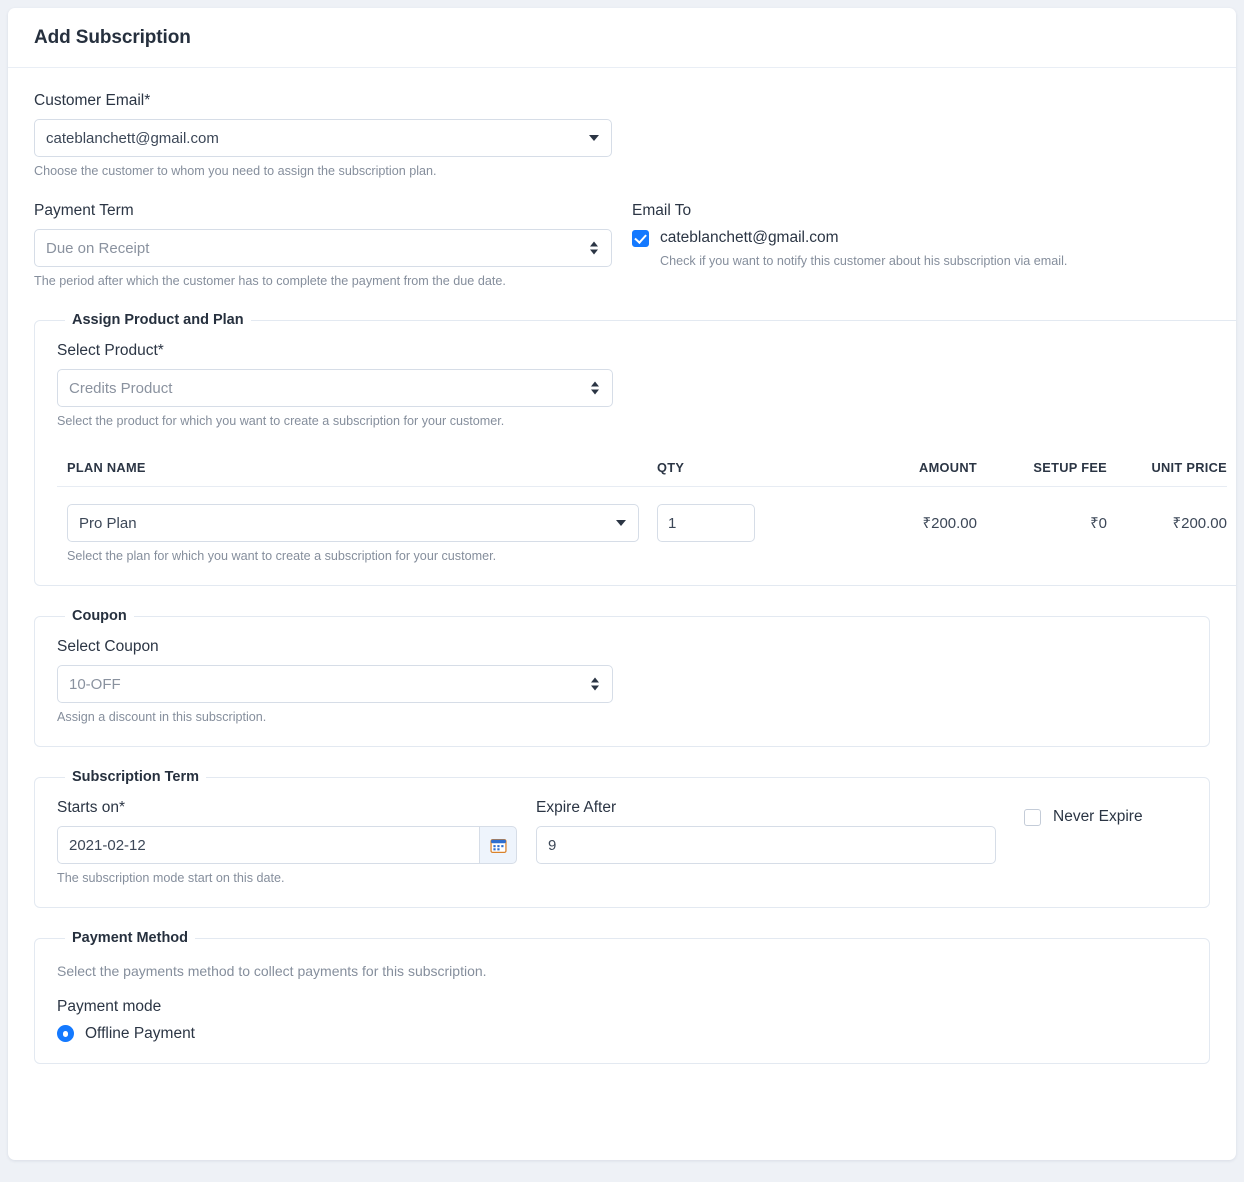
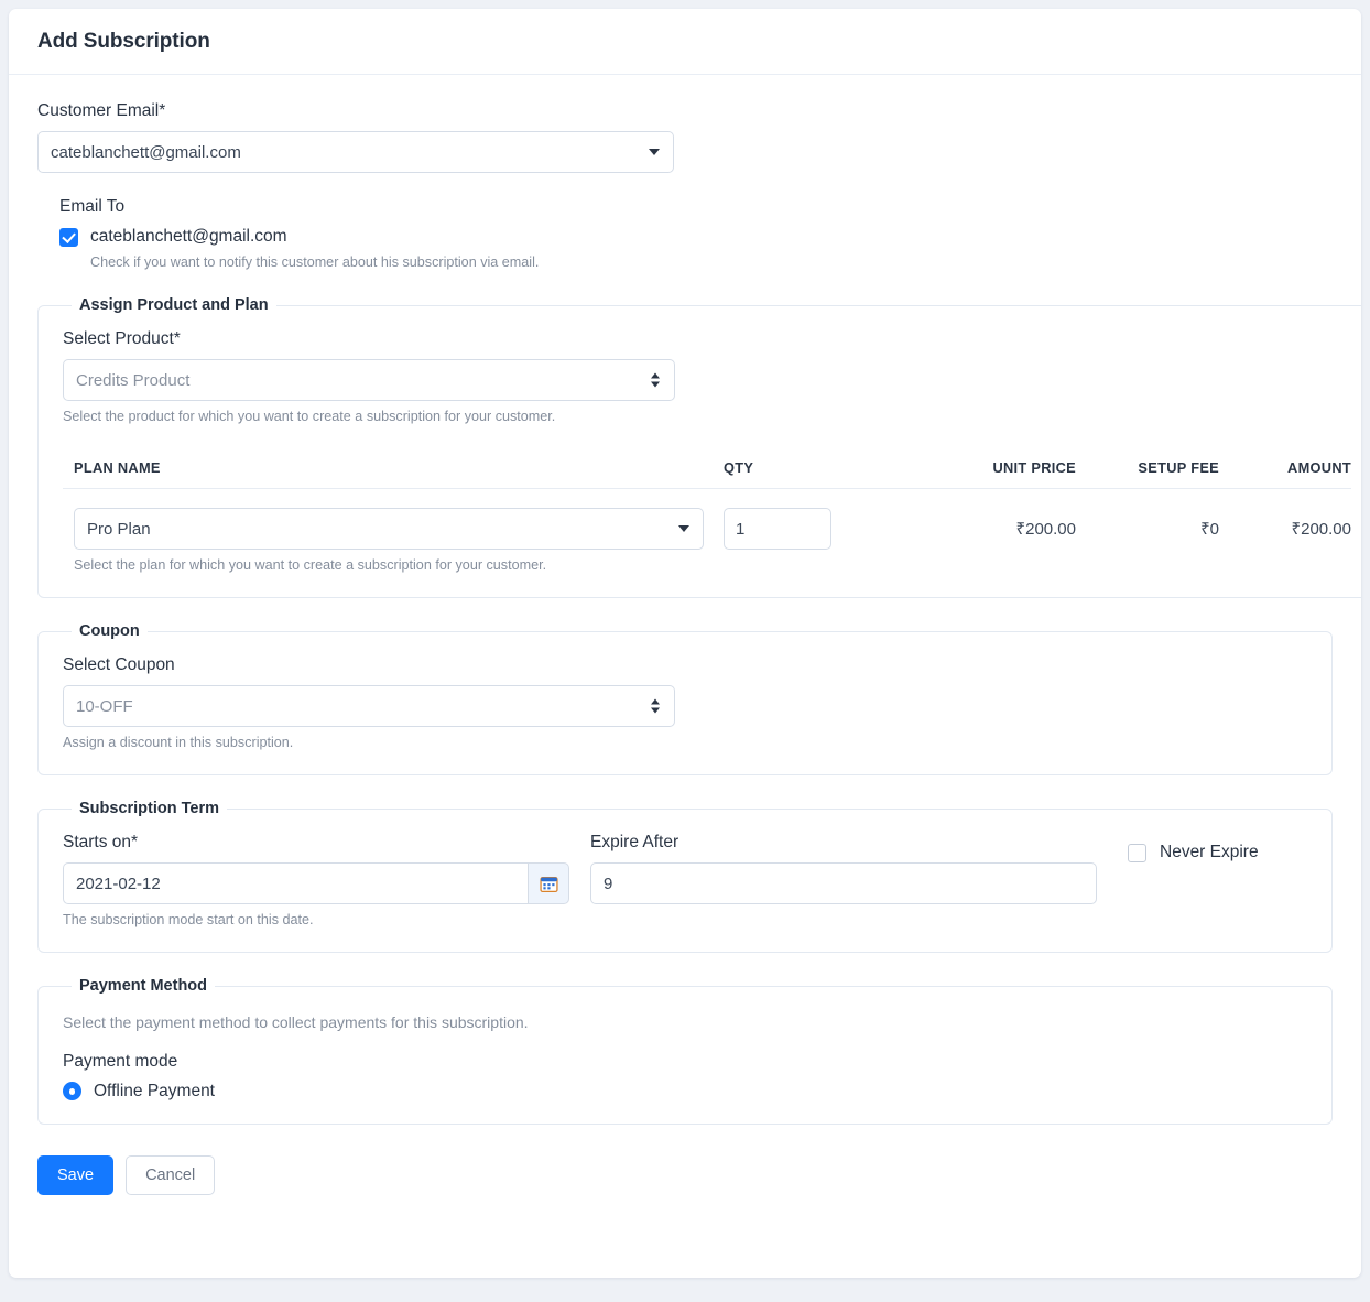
  Add Subscription
  Customer Email*
  cateblanchett@gmail.com
- Choose the customer to whom you need to assign the subscription plan.
- Payment Term
- Due on Receipt
- The period after which the customer has to complete the payment from the due date.
  Email To
  cateblanchett@gmail.com
  Check if you want to notify this customer about his subscription via email.
  Assign Product and Plan
  Select Product*
  Credits Product
  Select the product for which you want to create a subscription for your customer.
  PLAN NAME
  QTY
- AMOUNT
+ UNIT PRICE
  SETUP FEE
- UNIT PRICE
+ AMOUNT
  Pro Plan
  Select the plan for which you want to create a subscription for your customer.
  1
  ₹200.00
  ₹0
  ₹200.00
  Coupon
  Select Coupon
  10-OFF
  Assign a discount in this subscription.
  Subscription Term
  Starts on*
  2021-02-12
  The subscription mode start on this date.
  Expire After
  9
  Never Expire
  Payment Method
- Select the payments method to collect payments for this subscription.
+ Select the payment method to collect payments for this subscription.
  Payment mode
  Offline Payment
+ Save
+ Cancel
